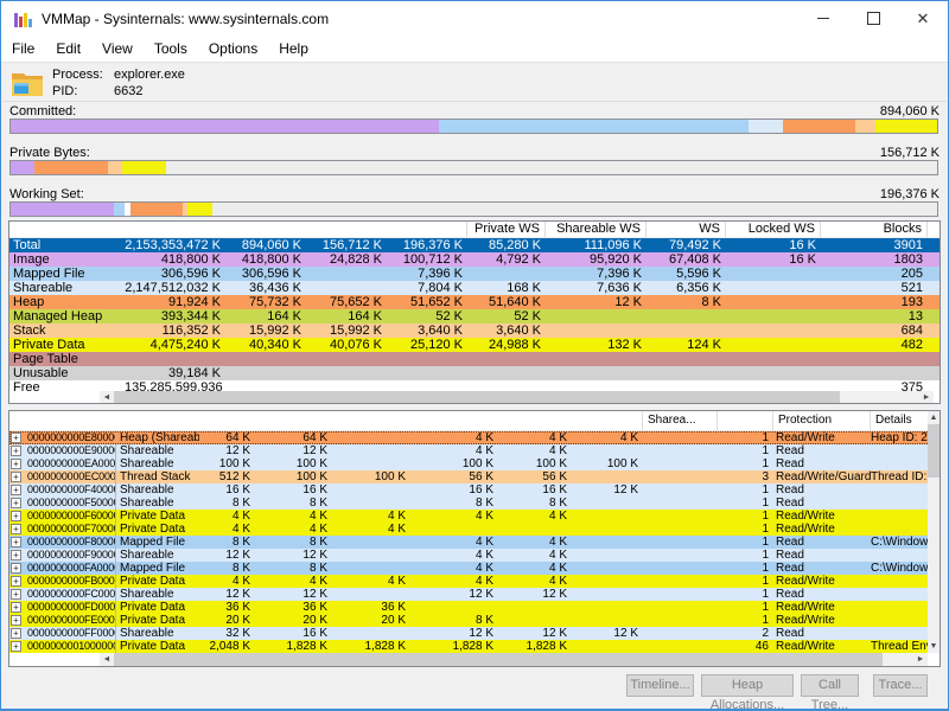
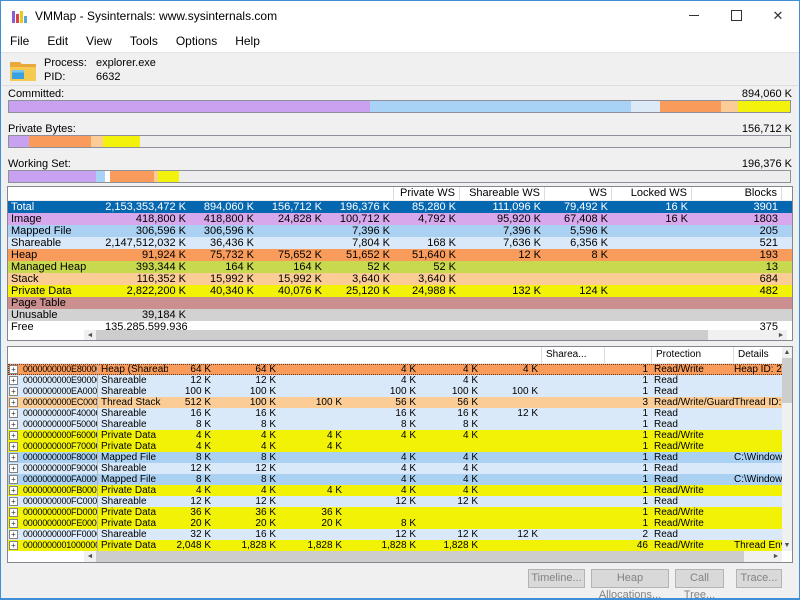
  VMMap - Sysinternals: www.sysinternals.com
  ✕
  File
  Edit
  View
  Tools
  Options
  Help
  Process:
  explorer.exe
  PID:
  6632
  Committed:
  894,060 K
  Private Bytes:
  156,712 K
  Working Set:
  196,376 K
  Private WS
  Shareable WS
  WS
  Locked WS
  Blocks
  Total
  2,153,353,472 K
  894,060 K
  156,712 K
  196,376 K
  85,280 K
  111,096 K
  79,492 K
  16 K
  3901
  Image
  418,800 K
  418,800 K
  24,828 K
  100,712 K
  4,792 K
  95,920 K
  67,408 K
  16 K
  1803
  Mapped File
  306,596 K
  306,596 K
  7,396 K
  7,396 K
  5,596 K
  205
  Shareable
  2,147,512,032 K
  36,436 K
  7,804 K
  168 K
  7,636 K
  6,356 K
  521
  Heap
  91,924 K
  75,732 K
  75,652 K
  51,652 K
  51,640 K
  12 K
  8 K
  193
  Managed Heap
  393,344 K
  164 K
  164 K
  52 K
  52 K
  13
  Stack
  116,352 K
  15,992 K
  15,992 K
  3,640 K
  3,640 K
  684
  Private Data
- 4,475,240 K
+ 2,822,200 K
  40,340 K
  40,076 K
  25,120 K
  24,988 K
  132 K
  124 K
  482
  Page Table
  Unusable
  39,184 K
  Free
  135,285,599,936
  375
  Sharea...
  Protection
  Details
  +
  0000000000E8000
  Heap (Shareab
  64 K
  64 K
  4 K
  4 K
  4 K
  1
  Read/Write
  +
  0000000000E9000
  Shareable
  12 K
  12 K
  4 K
  4 K
  1
  Read
  +
  0000000000EA000
  Shareable
  100 K
  100 K
  100 K
  100 K
  100 K
  1
  Read
  +
  0000000000EC000
  Thread Stack
  512 K
  100 K
  100 K
  56 K
  56 K
  3
  Read/Write/Guard
  +
  0000000000F4000
  Shareable
  16 K
  16 K
  16 K
  16 K
  12 K
  1
  Read
  +
  0000000000F5000
  Shareable
  8 K
  8 K
  8 K
  8 K
  1
  Read
  +
  0000000000F6000
  Private Data
  4 K
  4 K
  4 K
  4 K
  4 K
  1
  Read/Write
  +
  0000000000F7000
  Private Data
  4 K
  4 K
  4 K
  1
  Read/Write
  +
  0000000000F8000
  Mapped File
  8 K
  8 K
  4 K
  4 K
  1
  Read
  +
  0000000000F9000
  Shareable
  12 K
  12 K
  4 K
  4 K
  1
  Read
  +
  0000000000FA000
  Mapped File
  8 K
  8 K
  4 K
  4 K
  1
  Read
  +
  0000000000FB000
  Private Data
  4 K
  4 K
  4 K
  4 K
  4 K
  1
  Read/Write
  +
  0000000000FC000
  Shareable
  12 K
  12 K
  12 K
  12 K
  1
  Read
  +
  0000000000FD000
  Private Data
  36 K
  36 K
  36 K
  1
  Read/Write
  +
  0000000000FE000
  Private Data
  20 K
  20 K
  20 K
  8 K
  1
  Read/Write
  +
  0000000000FF000
  Shareable
  32 K
  16 K
  12 K
  12 K
  12 K
  2
  Read
  +
  000000000100000
  Private Data
  2,048 K
  1,828 K
  1,828 K
  1,828 K
  1,828 K
  46
  Read/Write
  Timeline...
  Heap Allocations...
  Call Tree...
  Trace...
